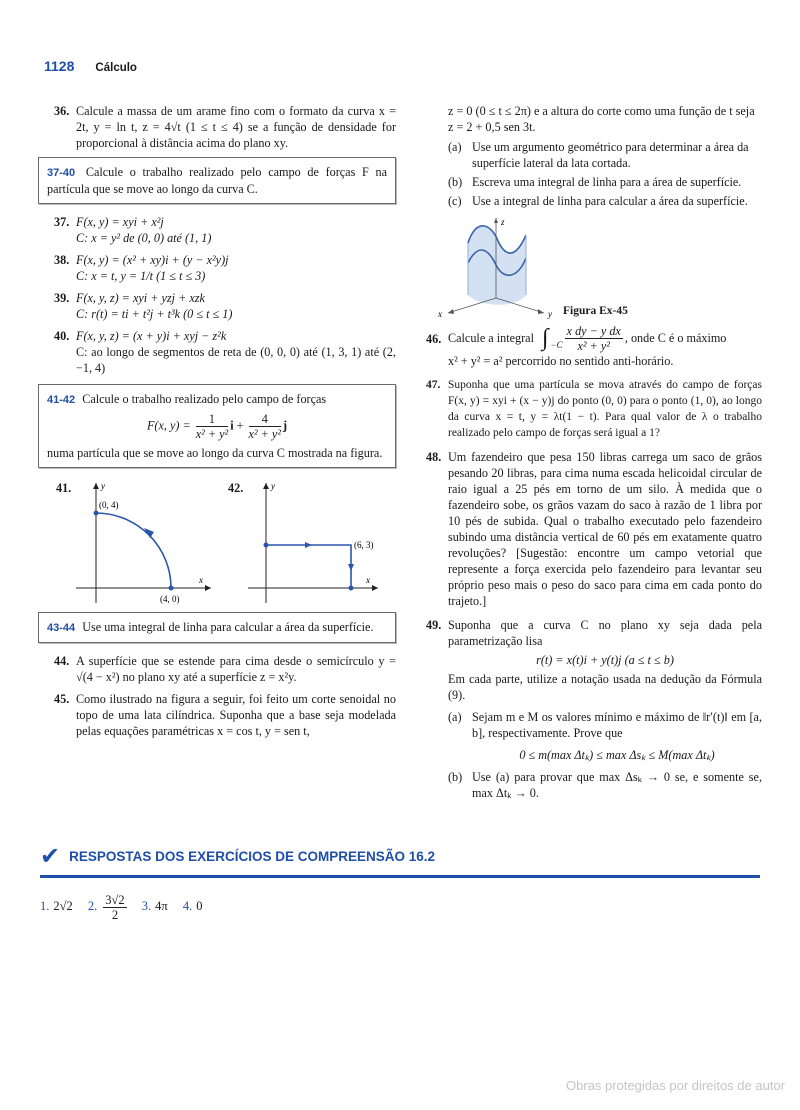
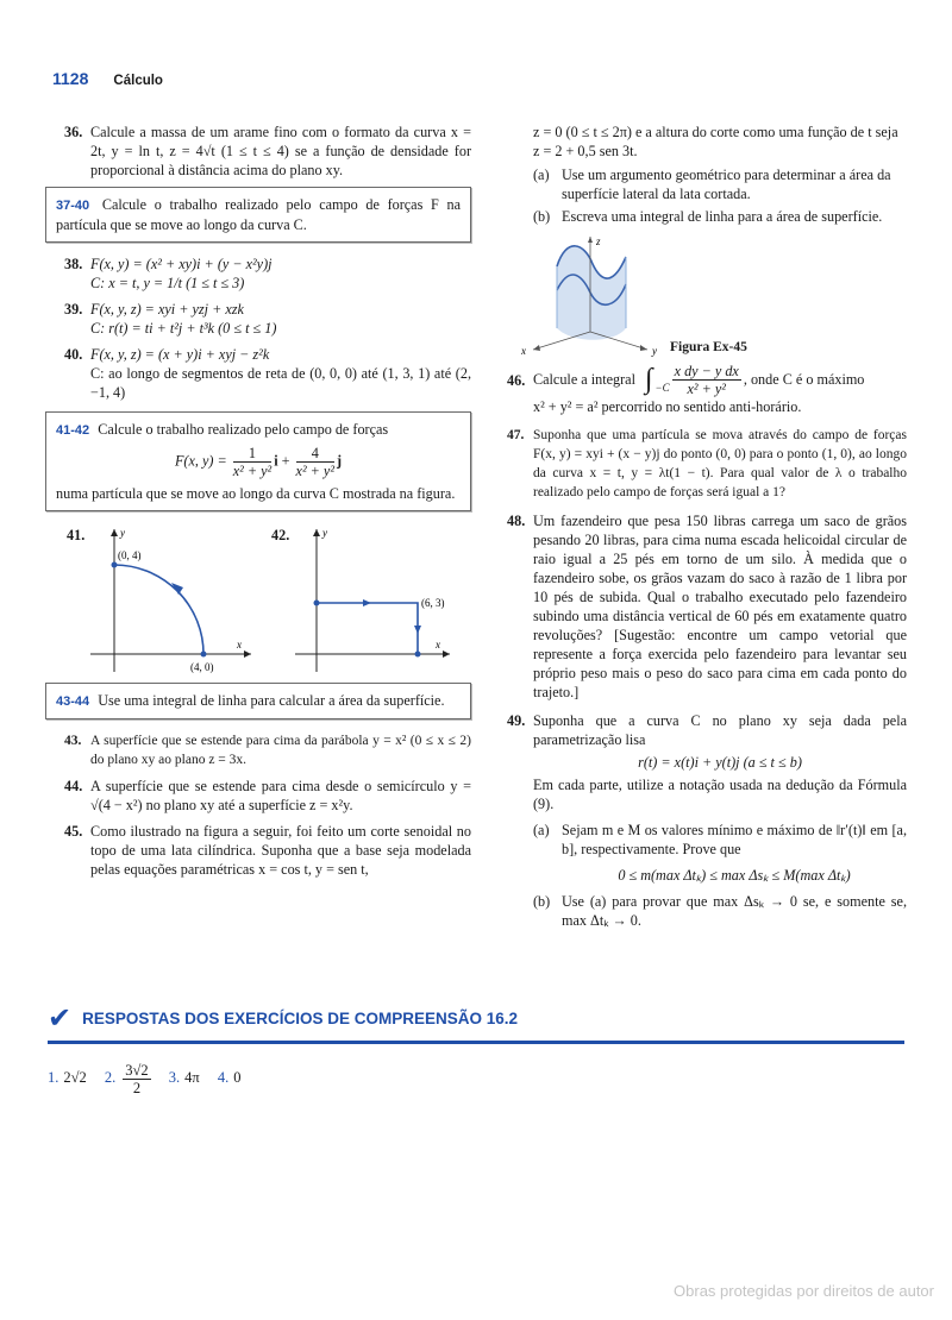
  1128 Cálculo
  36.
  Calcule a massa de um arame fino com o formato da curva x = 2t, y = ln t, z = 4√t (1 ≤ t ≤ 4) se a função de densidade for proporcional à distância acima do plano xy.
  37-40 Calcule o trabalho realizado pelo campo de forças F na partícula que se move ao longo da curva C.
- 37.
- F(x, y) = xyi + x²j
- C: x = y² de (0, 0) até (1, 1)
  38.
  F(x, y) = (x² + xy)i + (y − x²y)j
  C: x = t, y = 1/t (1 ≤ t ≤ 3)
  39.
  F(x, y, z) = xyi + yzj + xzk
  C: r(t) = ti + t²j + t³k (0 ≤ t ≤ 1)
  40.
  F(x, y, z) = (x + y)i + xyj − z²k
  C: ao longo de segmentos de reta de (0, 0, 0) até (1, 3, 1) até (2, −1, 4)
  41-42 Calcule o trabalho realizado pelo campo de forças
  F(x, y) =
  1
  x² + y²
  i +
  4
  x² + y²
  j
  numa partícula que se move ao longo da curva C mostrada na figura.
  41.
  y
  x
  (0, 4)
  (4, 0)
  42.
  y
  x
  (6, 3)
  43-44 Use uma integral de linha para calcular a área da superfície.
+ 43.
+ A superfície que se estende para cima da parábola y = x² (0 ≤ x ≤ 2) do plano xy ao plano z = 3x.
  44.
  A superfície que se estende para cima desde o semicírculo y = √(4 − x²) no plano xy até a superfície z = x²y.
  45.
  Como ilustrado na figura a seguir, foi feito um corte senoidal no topo de uma lata cilíndrica. Suponha que a base seja modelada pelas equações paramétricas x = cos t, y = sen t,
  z = 0 (0 ≤ t ≤ 2π) e a altura do corte como uma função de t seja z = 2 + 0,5 sen 3t.
  (a)
  Use um argumento geométrico para determinar a área da superfície lateral da lata cortada.
  (b)
  Escreva uma integral de linha para a área de superfície.
- (c)
- Use a integral de linha para calcular a área da superfície.
  z
  x
  y
  Figura Ex-45
  46.
  Calcule a integral
  ∫
  −C
  x dy − y dx
  x² + y²
  , onde C é o máximo
  x² + y² = a² percorrido no sentido anti-horário.
  47.
  Suponha que uma partícula se mova através do campo de forças F(x, y) = xyi + (x − y)j do ponto (0, 0) para o ponto (1, 0), ao longo da curva x = t, y = λt(1 − t). Para qual valor de λ o trabalho realizado pelo campo de forças será igual a 1?
  48.
  Um fazendeiro que pesa 150 libras carrega um saco de grãos pesando 20 libras, para cima numa escada helicoidal circular de raio igual a 25 pés em torno de um silo. À medida que o fazendeiro sobe, os grãos vazam do saco à razão de 1 libra por 10 pés de subida. Qual o trabalho executado pelo fazendeiro subindo uma distância vertical de 60 pés em exatamente quatro revoluções? [Sugestão: encontre um campo vetorial que represente a força exercida pelo fazendeiro para levantar seu próprio peso mais o peso do saco para cima em cada ponto do trajeto.]
  49.
  Suponha que a curva C no plano xy seja dada pela parametrização lisa
  r(t) = x(t)i + y(t)j (a ≤ t ≤ b)
  Em cada parte, utilize a notação usada na dedução da Fórmula (9).
  (a)
  Sejam m e M os valores mínimo e máximo de ‖r′(t)‖ em [a, b], respectivamente. Prove que
  0 ≤ m(max Δtₖ) ≤ max Δsₖ ≤ M(max Δtₖ)
  (b)
  Use (a) para provar que max Δsₖ → 0 se, e somente se, max Δtₖ → 0.
  ✔ RESPOSTAS DOS EXERCÍCIOS DE COMPREENSÃO 16.2
  1. 2√2 2.
  3√2
  2
  3. 4π 4. 0
  Obras protegidas por direitos de autor
